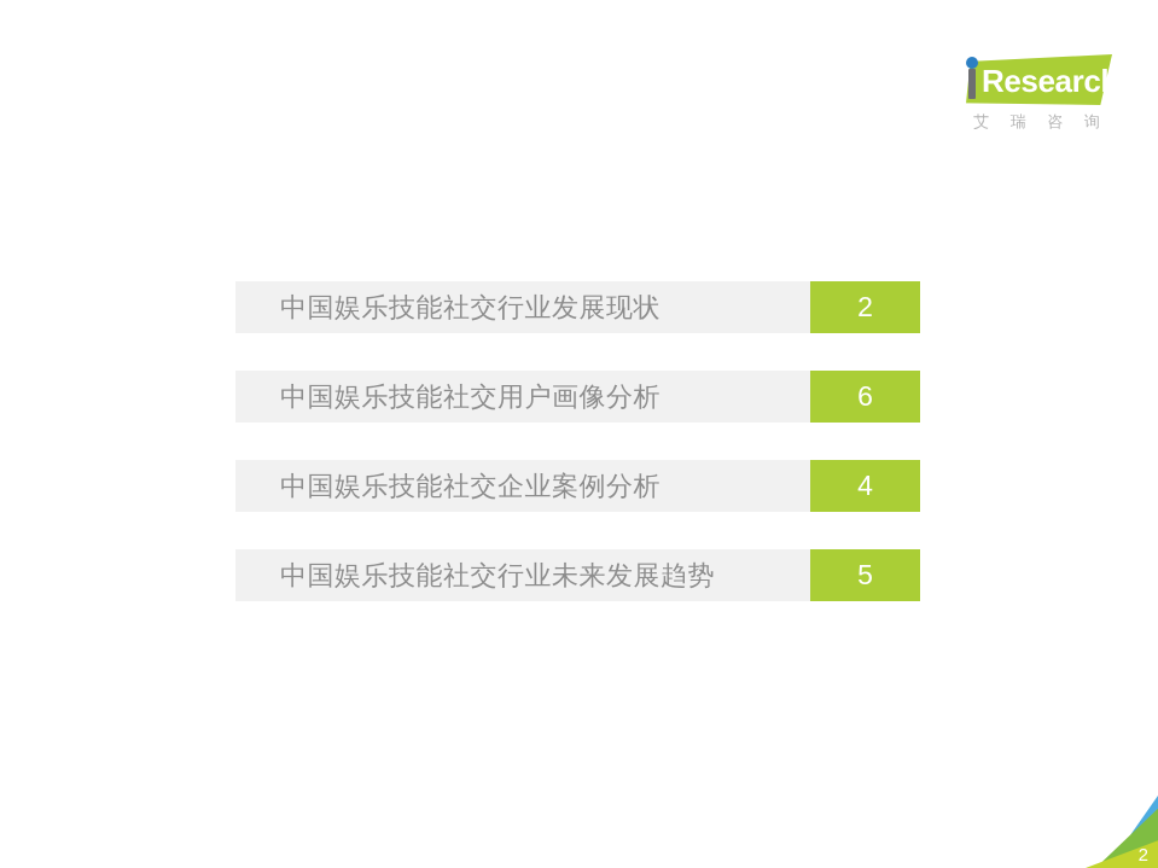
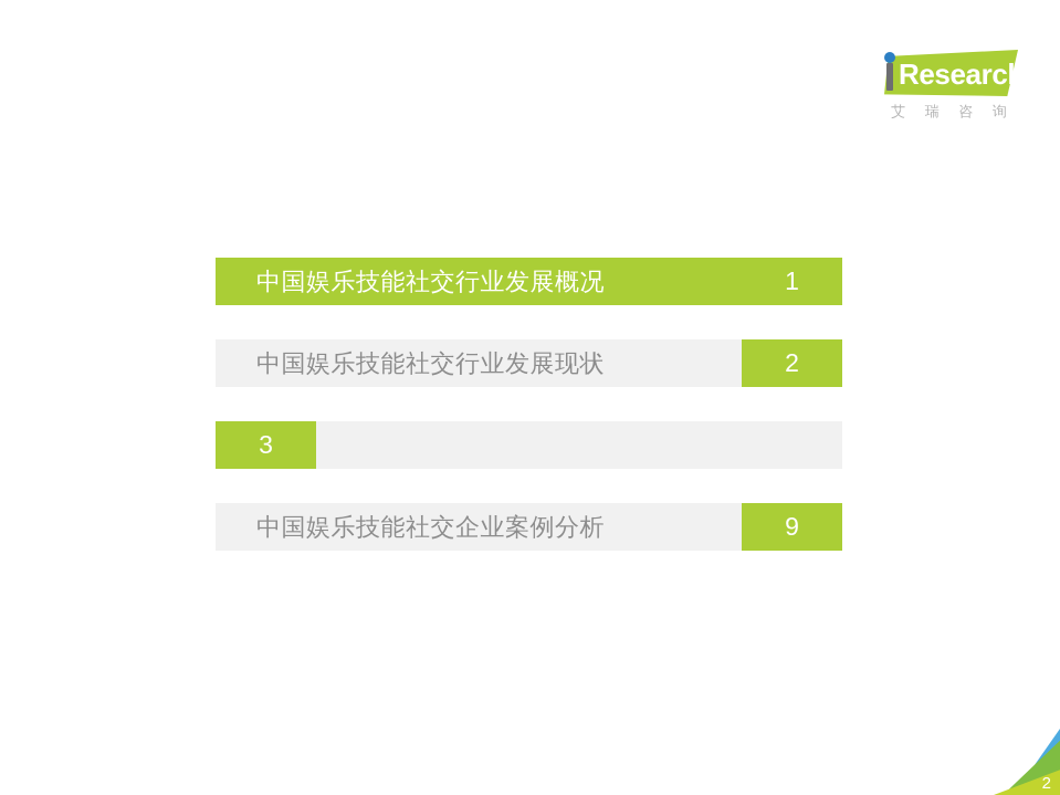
  Research
  艾 瑞 咨 询
+ 中国娱乐技能社交行业发展概况
+ 1
  中国娱乐技能社交行业发展现状
  2
- 中国娱乐技能社交用户画像分析
- 6
+ 3
  中国娱乐技能社交企业案例分析
- 4
+ 9
- 中国娱乐技能社交行业未来发展趋势
- 5
  2
